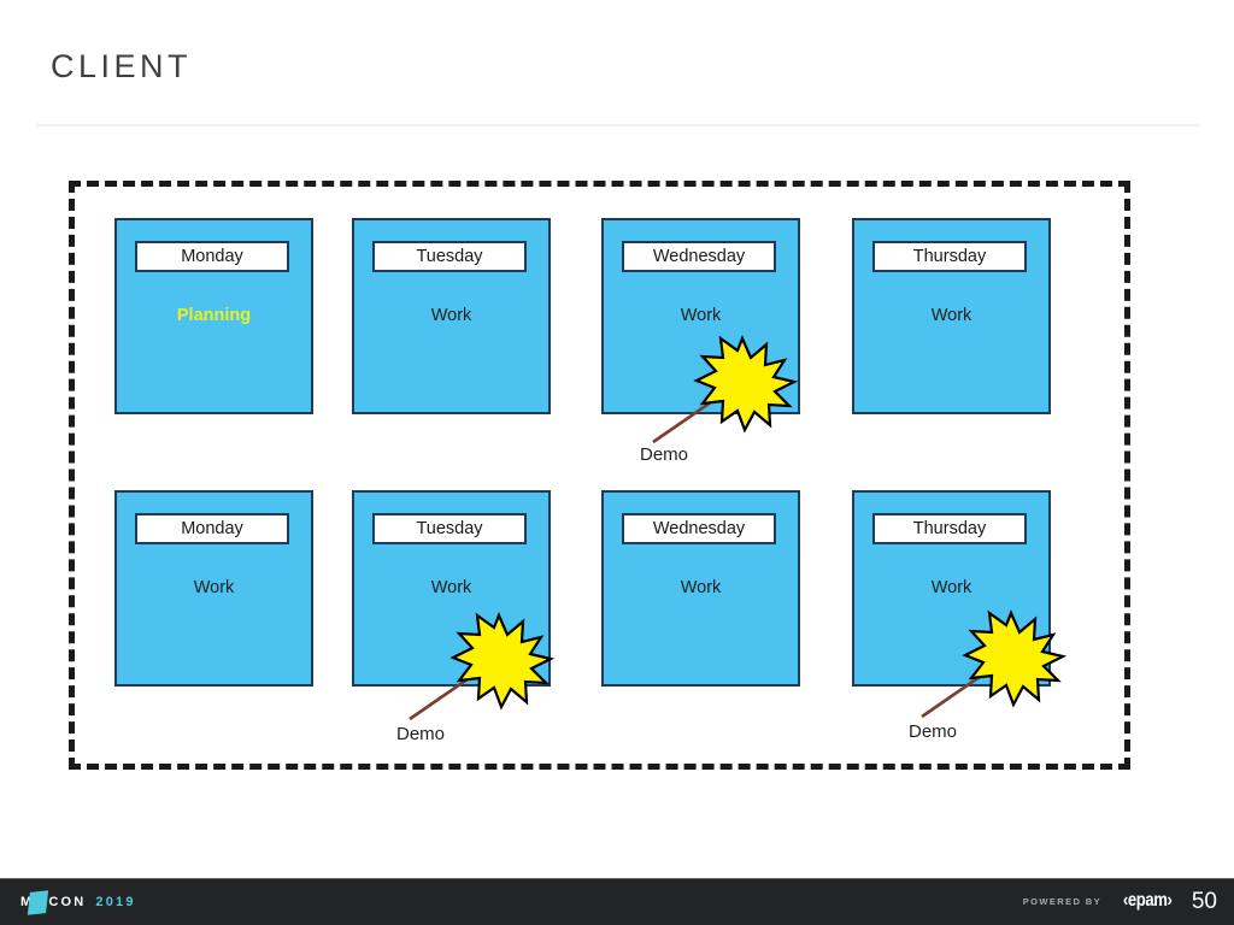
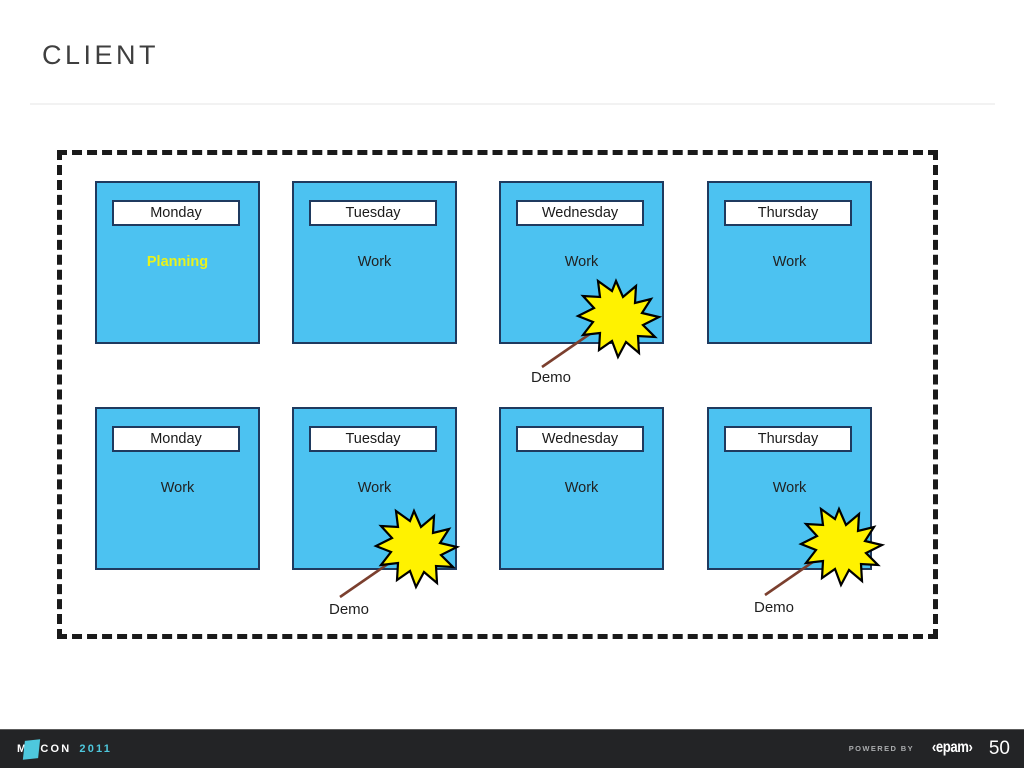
  CLIENT
  Monday
  Planning
  Tuesday
  Work
  Wednesday
  Work
  Thursday
  Work
  Monday
  Work
  Tuesday
  Work
  Wednesday
  Work
  Thursday
  Work
  Demo
  Demo
  Demo
  M
  CON
- 2019
+ 2011
  POWERED BY
  ‹epam›
  50
